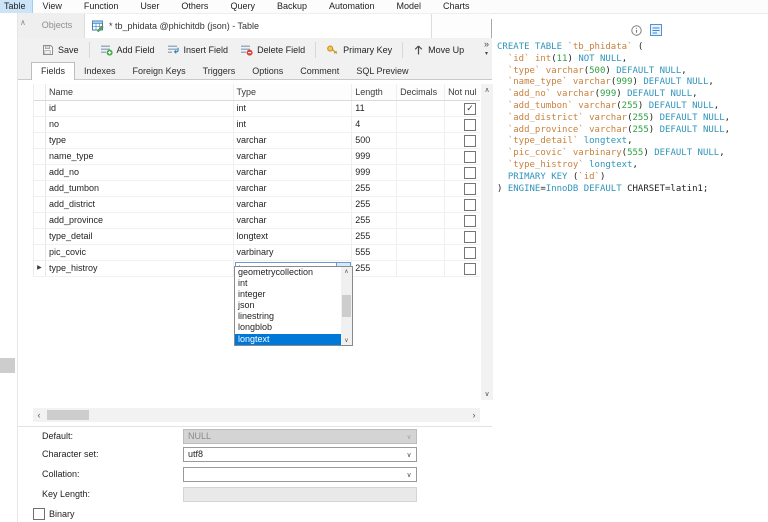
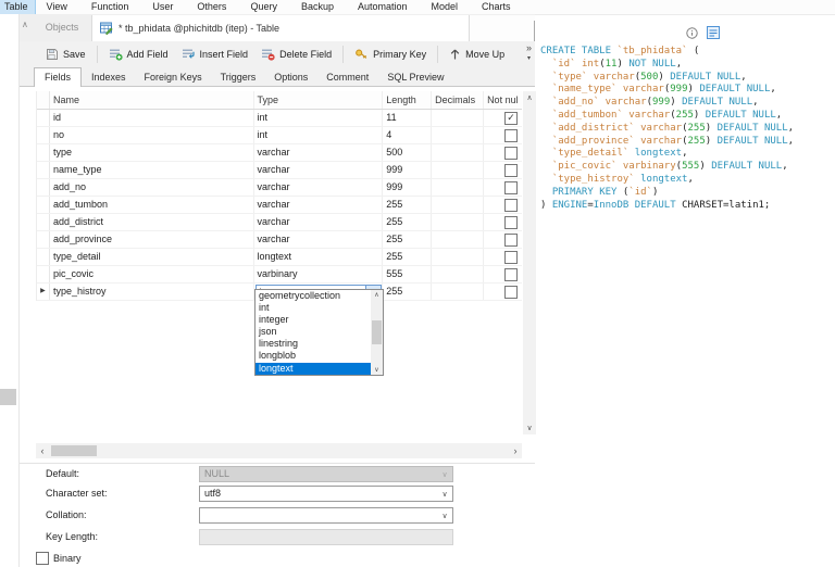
  Table
  View
  Function
  User
  Others
  Query
  Backup
  Automation
  Model
  Charts
  ∧
  Objects
- * tb_phidata @phichitdb (json) - Table
+ * tb_phidata @phichitdb (itep) - Table
  Save
  Add Field
  Insert Field
  Delete Field
  Primary Key
  Move Up
  »
  Fields
  Indexes
  Foreign Keys
  Triggers
  Options
  Comment
  SQL Preview
  Name
  Type
  Length
  Decimals
  Not nul
  id
  int
  11
  ✓
  no
  int
  4
  type
  varchar
  500
  name_type
  varchar
  999
  add_no
  varchar
  999
  add_tumbon
  varchar
  255
  add_district
  varchar
  255
  add_province
  varchar
  255
  type_detail
  longtext
  255
  pic_covic
  varbinary
  555
  type_histroy
  255
  geometrycollection
  int
  integer
  json
  linestring
  longblob
  longtext
  ‹
  ›
  Binary
  Default:
  NULL
  Character set:
  utf8
  Collation:
  Key Length:
  CREATE TABLE `tb_phidata` (
  `id` int(11) NOT NULL,
  `type` varchar(500) DEFAULT NULL,
  `name_type` varchar(999) DEFAULT NULL,
  `add_no` varchar(999) DEFAULT NULL,
  `add_tumbon` varchar(255) DEFAULT NULL,
  `add_district` varchar(255) DEFAULT NULL,
  `add_province` varchar(255) DEFAULT NULL,
  `type_detail` longtext,
  `pic_covic` varbinary(555) DEFAULT NULL,
  `type_histroy` longtext,
  PRIMARY KEY (`id`)
  ) ENGINE=InnoDB DEFAULT CHARSET=latin1;
